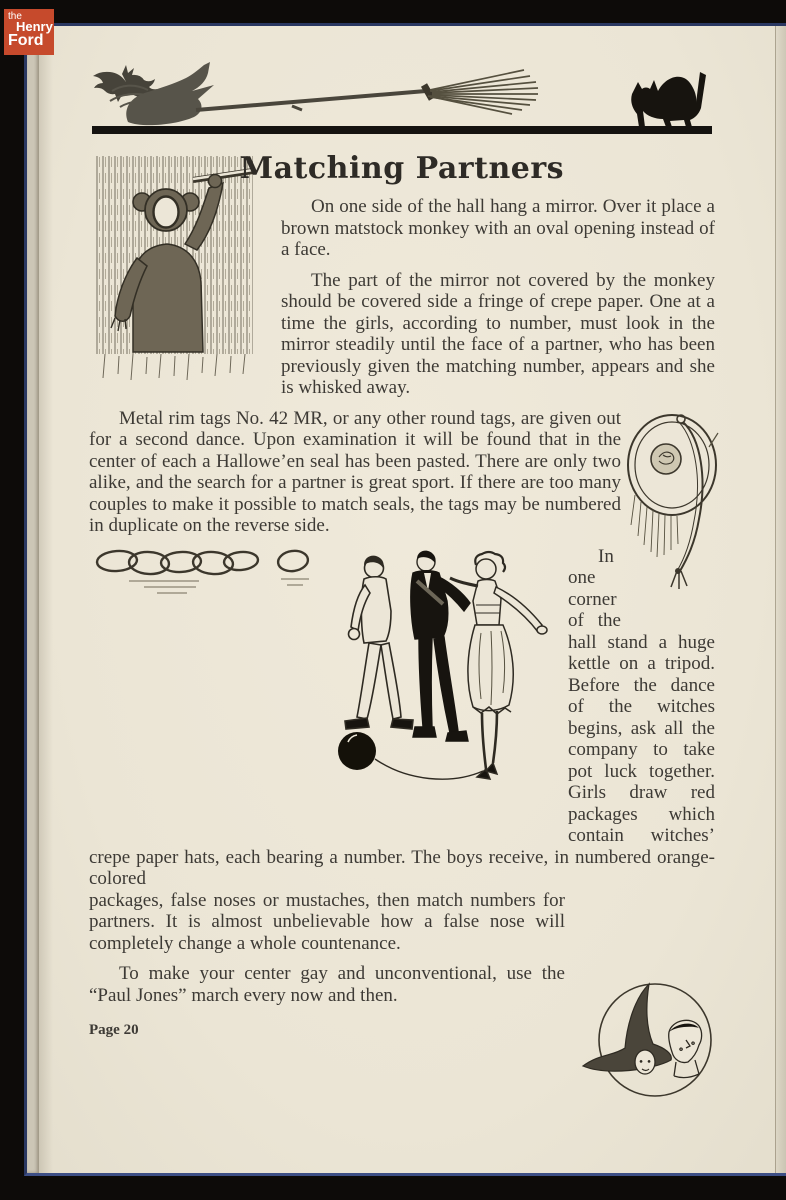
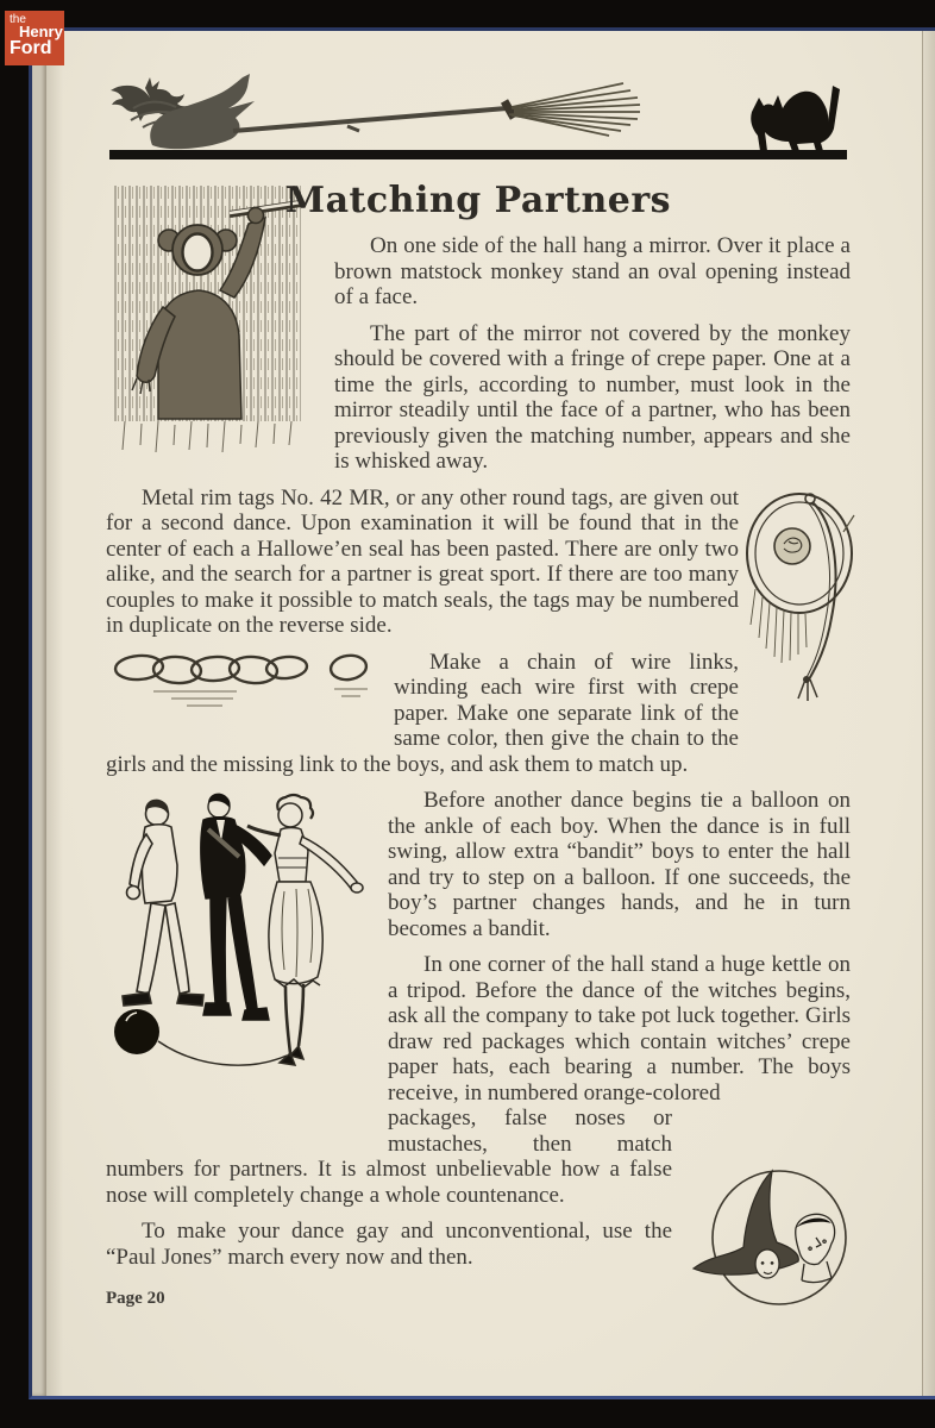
  Matching Partners
- On one side of the hall hang a mirror. Over it place a brown matstock monkey with an oval opening instead of a face.
+ On one side of the hall hang a mirror. Over it place a brown matstock monkey stand an oval opening instead of a face.
- The part of the mirror not covered by the monkey should be covered side a fringe of crepe paper. One at a time the girls, according to number, must look in the mirror steadily until the face of a partner, who has been previously given the matching number, appears and she is whisked away.
+ The part of the mirror not covered by the monkey should be covered with a fringe of crepe paper. One at a time the girls, according to number, must look in the mirror steadily until the face of a partner, who has been previously given the matching number, appears and she is whisked away.
  Metal rim tags No. 42 MR, or any other round tags, are given out for a second dance. Upon examination it will be found that in the center of each a Hallowe’en seal has been pasted. There are only two alike, and the search for a partner is great sport. If there are too many couples to make it possible to match seals, the tags may be numbered in duplicate on the reverse side.
+ Make a chain of wire links, winding each wire first with crepe paper. Make one separate link of the same color, then give the chain to the girls and the missing link to the boys, and ask them to match up.
+ Before another dance begins tie a balloon on the ankle of each boy. When the dance is in full swing, allow extra “bandit” boys to enter the hall and try to step on a balloon. If one succeeds, the boy’s partner changes hands, and he in turn becomes a bandit.
  In one corner of the hall stand a huge kettle on a tripod. Before the dance of the witches begins, ask all the company to take pot luck together. Girls draw red packages which contain witches’ crepe paper hats, each bearing a number. The boys receive, in numbered orange-colored
  packages, false noses or mustaches, then match numbers for partners. It is almost unbelievable how a false nose will completely change a whole countenance.
- To make your center gay and unconventional, use the “Paul Jones” march every now and then.
+ To make your dance gay and unconventional, use the “Paul Jones” march every now and then.
  Page 20
  the
  Henry
  Ford
